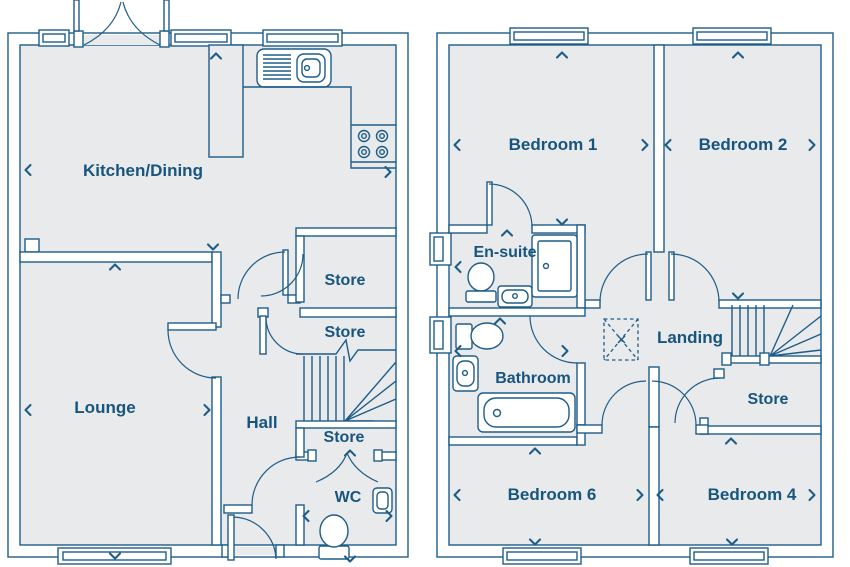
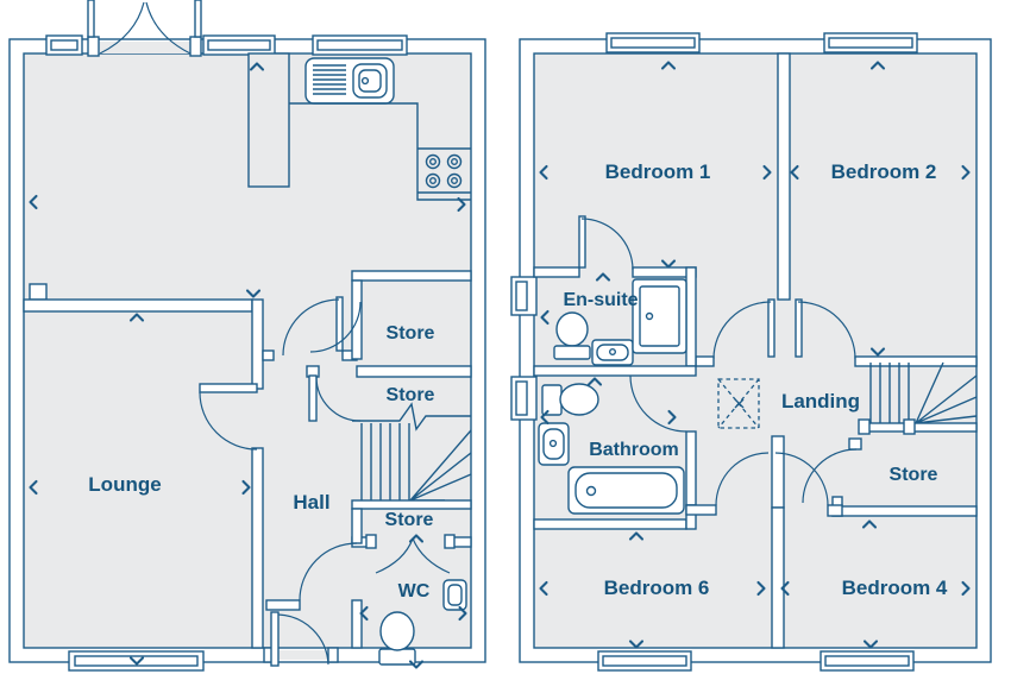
- Kitchen/Dining
  Lounge
  Hall
  Store
  Store
  Store
  WC
  Bedroom 1
  Bedroom 2
  En-suite
  Bathroom
  Landing
  Store
  Bedroom 6
  Bedroom 4
